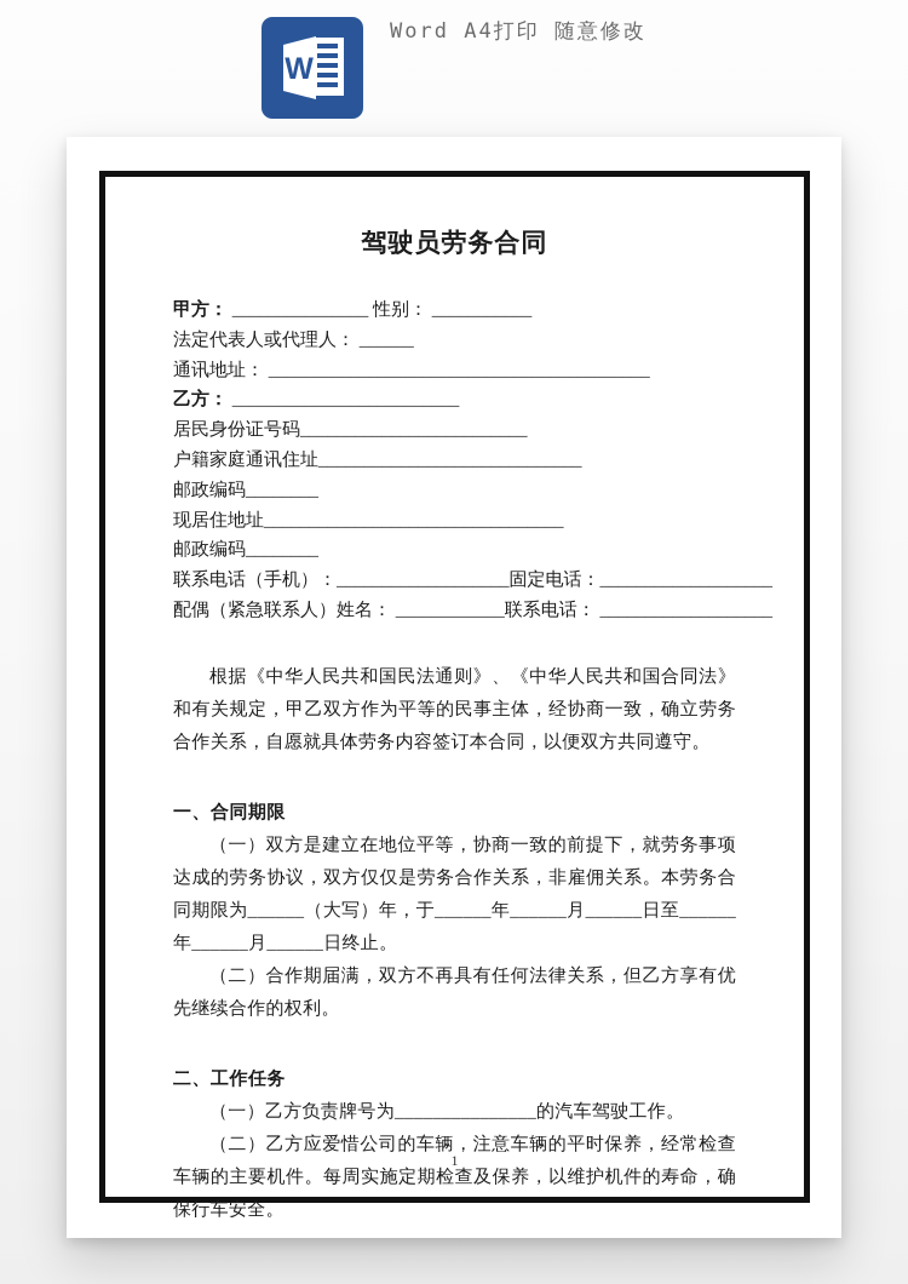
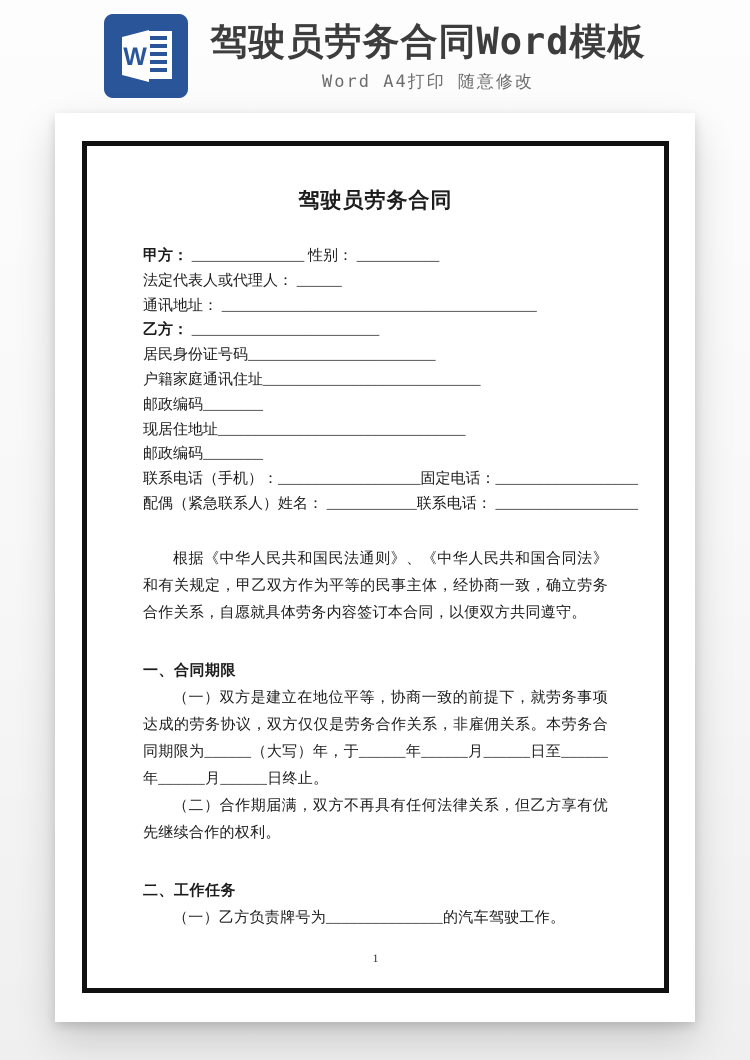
  W
+ 驾驶员劳务合同Word模板
  Word A4打印 随意修改
  驾驶员劳务合同
  甲方： _______________ 性别： ___________
  法定代表人或代理人： ______
  通讯地址： __________________________________________
  乙方： _________________________
  居民身份证号码_________________________
  户籍家庭通讯住址_____________________________
  邮政编码________
  现居住地址_________________________________
  邮政编码________
  联系电话（手机）：___________________固定电话：___________________
  配偶（紧急联系人）姓名： ____________联系电话： ___________________
  根据《中华人民共和国民法通则》、《中华人民共和国合同法》和有关规定，甲乙双方作为平等的民事主体，经协商一致，确立劳务合作关系，自愿就具体劳务内容签订本合同，以便双方共同遵守。
  一、合同期限
  （一）双方是建立在地位平等，协商一致的前提下，就劳务事项达成的劳务协议，双方仅仅是劳务合作关系，非雇佣关系。本劳务合同期限为______（大写）年，于______年______月______日至______年______月______日终止。
  （二）合作期届满，双方不再具有任何法律关系，但乙方享有优先继续合作的权利。
  二、工作任务
  （一）乙方负责牌号为_______________的汽车驾驶工作。
- （二）乙方应爱惜公司的车辆，注意车辆的平时保养，经常检查车辆的主要机件。每周实施定期检查及保养，以维护机件的寿命，确保行车安全。
  1
